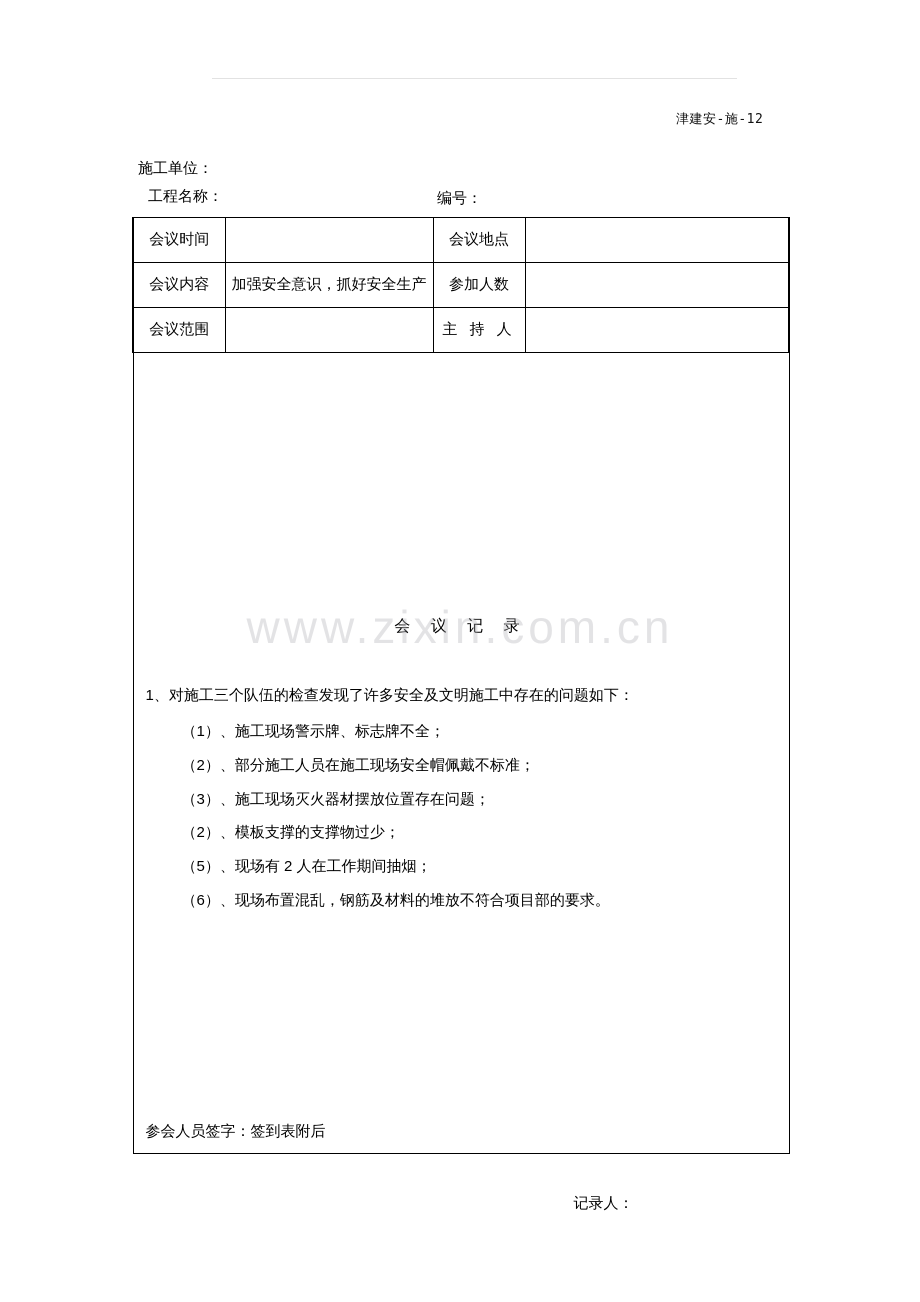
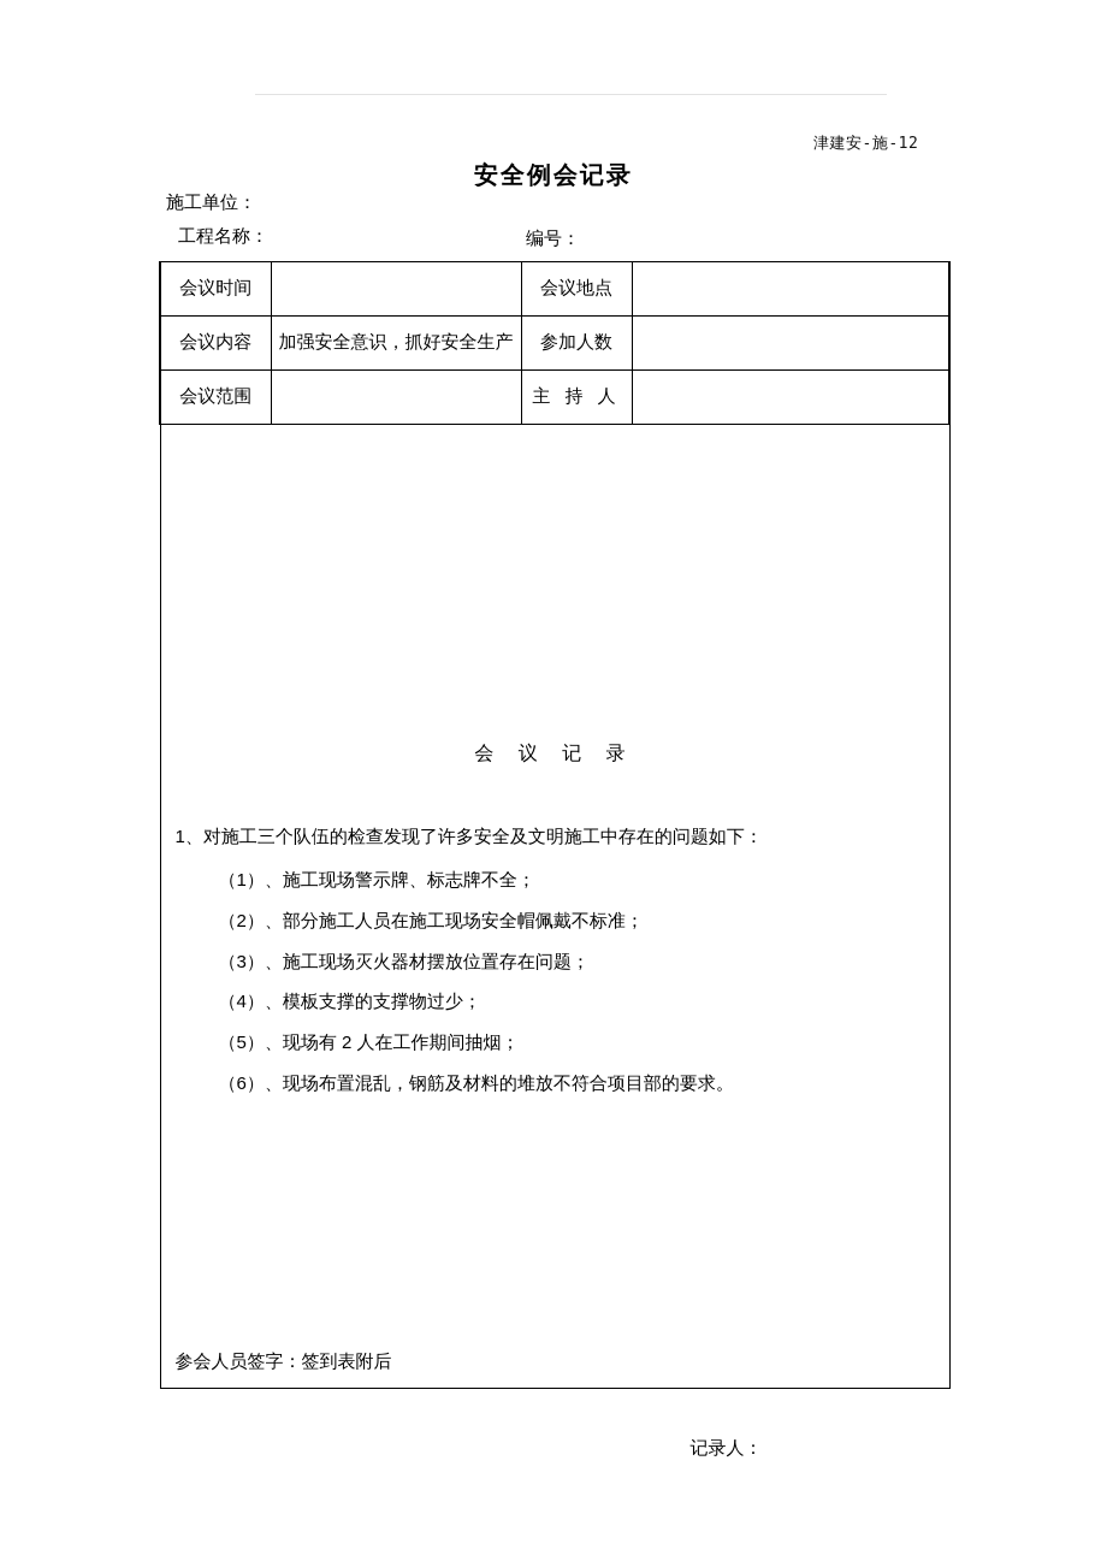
  津建安-施-12
+ 安全例会记录
  施工单位：
  工程名称：
  编号：
  会议时间		会议地点
  会议内容	加强安全意识，抓好安全生产	参加人数
  会议范围		主 持 人
- 会 议 记 录 1、对施工三个队伍的检查发现了许多安全及文明施工中存在的问题如下： （1）、施工现场警示牌、标志牌不全； （2）、部分施工人员在施工现场安全帽佩戴不标准； （3）、施工现场灭火器材摆放位置存在问题； （2）、模板支撑的支撑物过少； （5）、现场有 2 人在工作期间抽烟； （6）、现场布置混乱，钢筋及材料的堆放不符合项目部的要求。 参会人员签字：签到表附后 记录人：
+ 会 议 记 录 1、对施工三个队伍的检查发现了许多安全及文明施工中存在的问题如下： （1）、施工现场警示牌、标志牌不全； （2）、部分施工人员在施工现场安全帽佩戴不标准； （3）、施工现场灭火器材摆放位置存在问题； （4）、模板支撑的支撑物过少； （5）、现场有 2 人在工作期间抽烟； （6）、现场布置混乱，钢筋及材料的堆放不符合项目部的要求。 参会人员签字：签到表附后 记录人：
- www.zixin.com.cn
